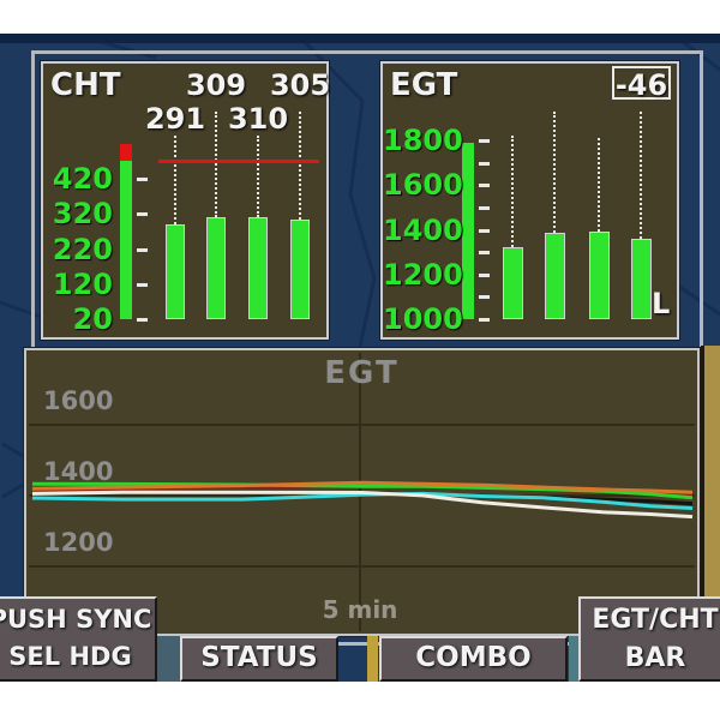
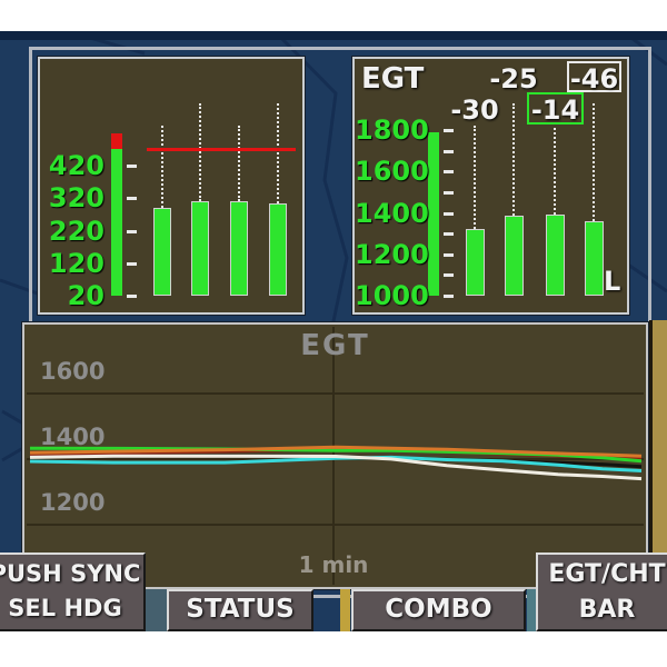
- CHT
- 309
- 305
- 291
- 310
  420
  320
  220
  120
  20
  EGT
+ -25
  -46
+ -30
+ -14
  1800
  1600
  1400
  1200
  1000
  L
  EGT
  1600
  1400
  1200
- 5 min
+ 1 min
  USH SYNC
  SEL HDG
  STATUS
  COMBO
  EGT/CHT
  BAR
